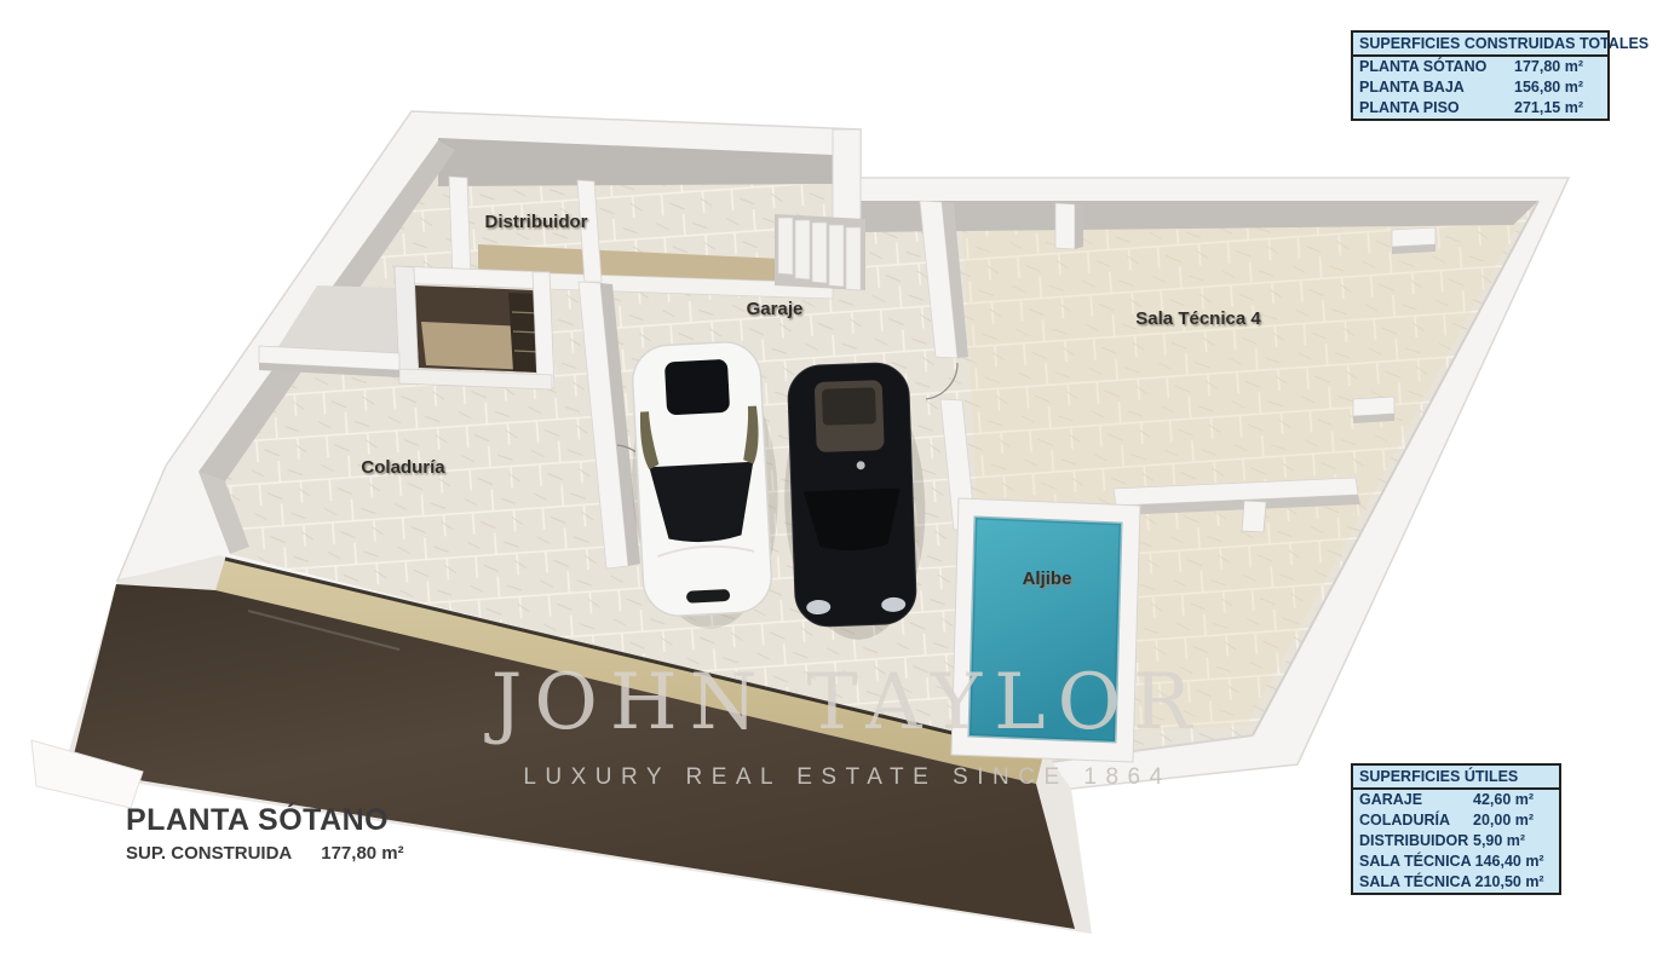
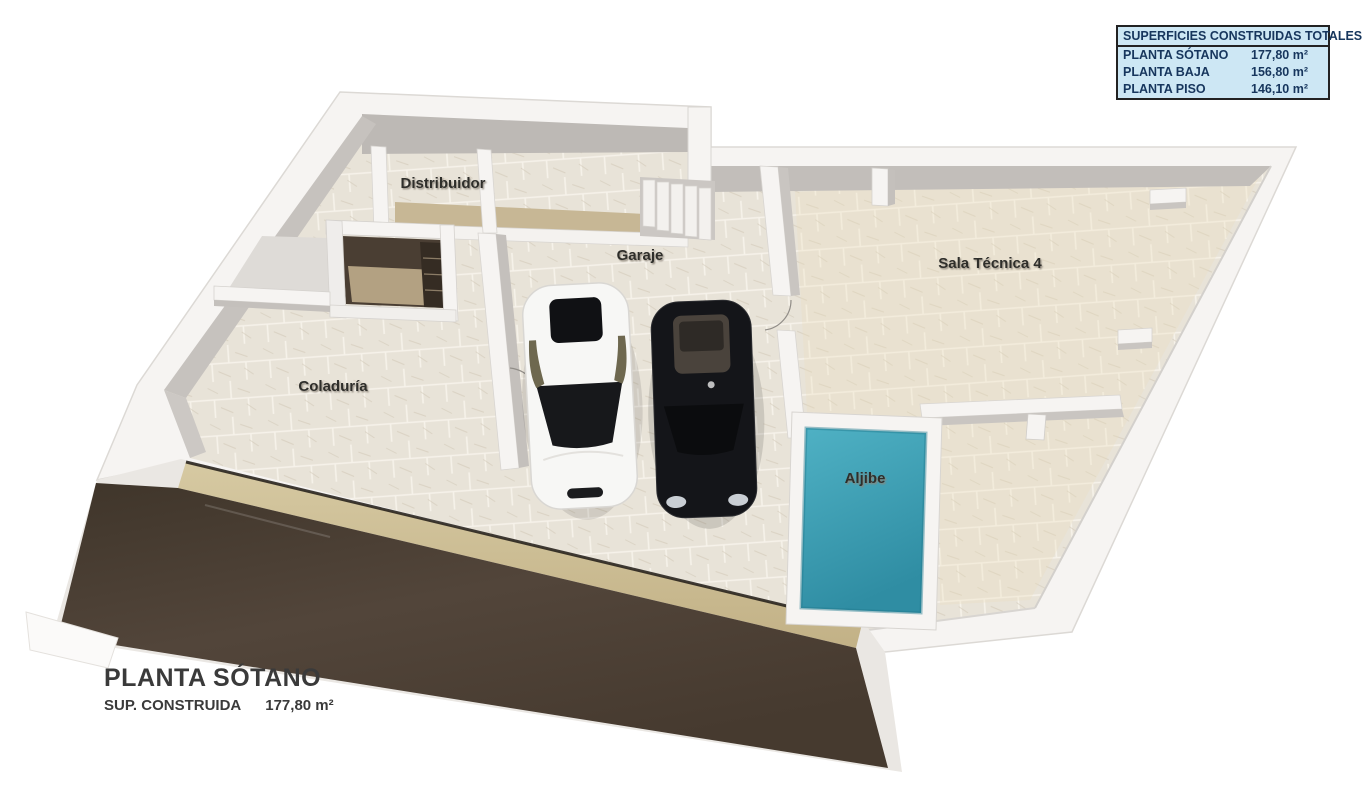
  Distribuidor
  Garaje
  Sala Técnica 4
  Coladuría
  Aljibe
- JOHN TAYLOR
- LUXURY REAL ESTATE SINCE 1864
  SUPERFICIES CONSTRUIDAS TOTALES
  PLANTA SÓTANO
  177,80 m²
  PLANTA BAJA
  156,80 m²
  PLANTA PISO
- 271,15 m²
+ 146,10 m²
- SUPERFICIES ÚTILES
- GARAJE
- 42,60 m²
- COLADURÍA
- 20,00 m²
- DISTRIBUIDOR
- 5,90 m²
- SALA TÉCNICA 1
- 46,40 m²
- SALA TÉCNICA 2
- 10,50 m²
  PLANTA SÓTANO
  SUP. CONSTRUIDA 177,80 m²
